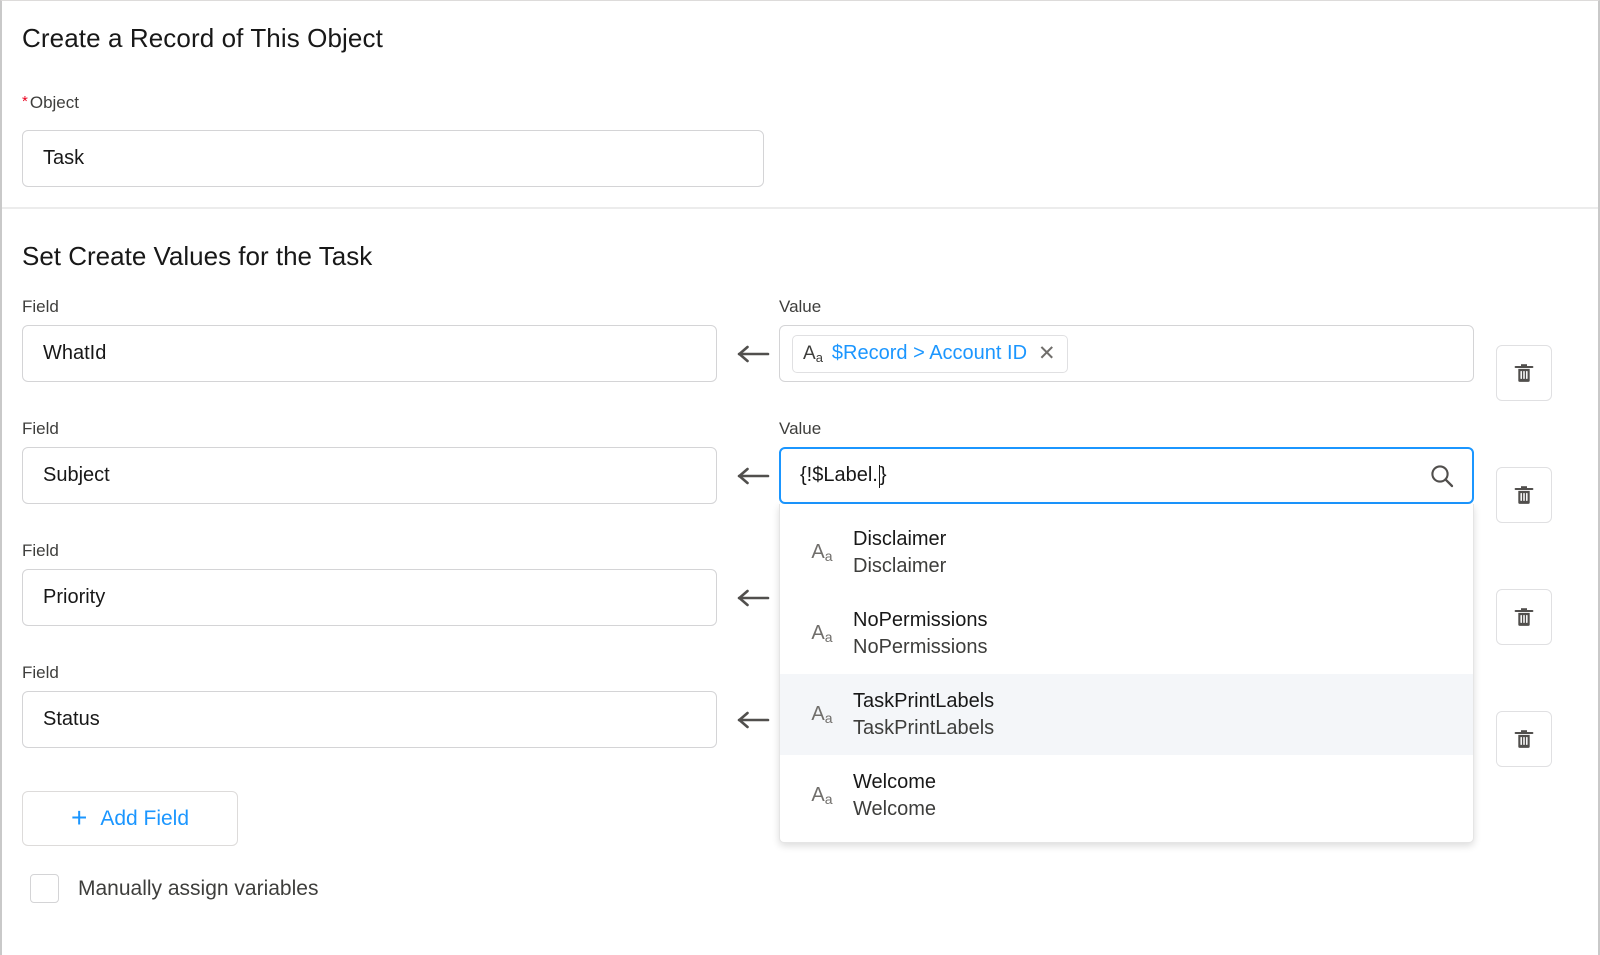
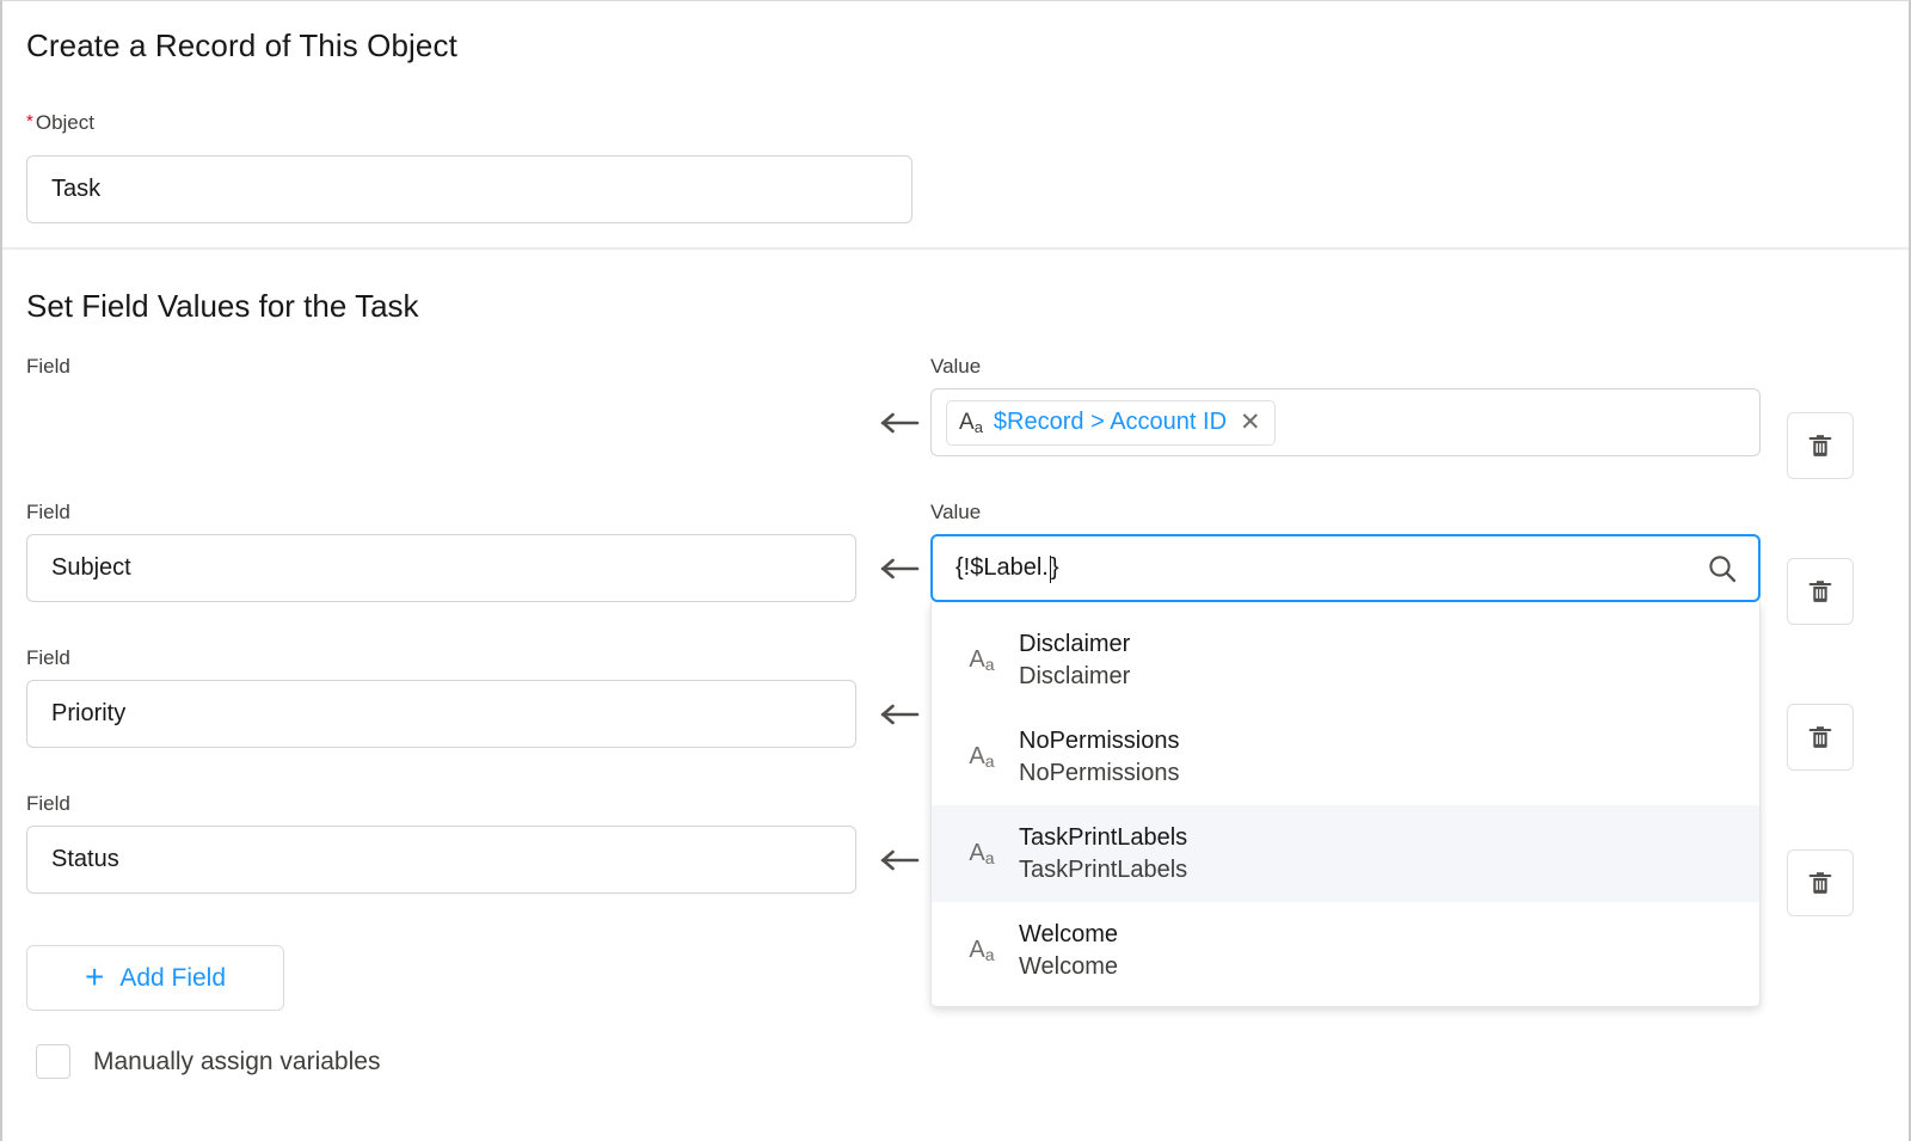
  Create a Record of This Object
  *Object
  Task
- Set Create Values for the Task
+ Set Field Values for the Task
  Field
- WhatId
  Value
  Aa
  $Record > Account ID
  ✕
  Field
  Subject
  Value
  {!$Label.
  }
  Aa
  Disclaimer
  Disclaimer
  Aa
  NoPermissions
  NoPermissions
  Aa
  TaskPrintLabels
  TaskPrintLabels
  Aa
  Welcome
  Welcome
  Field
  Priority
  Field
  Status
  +
  Add Field
  Manually assign variables
